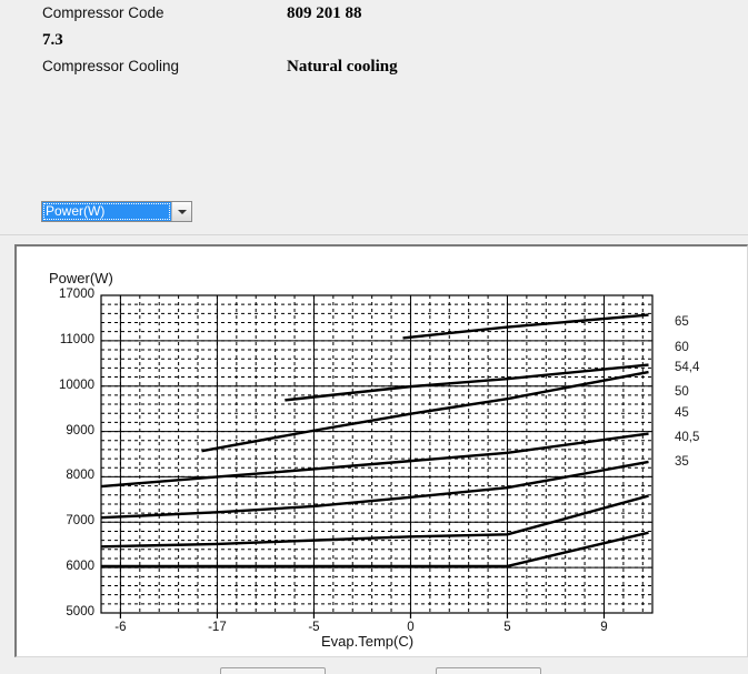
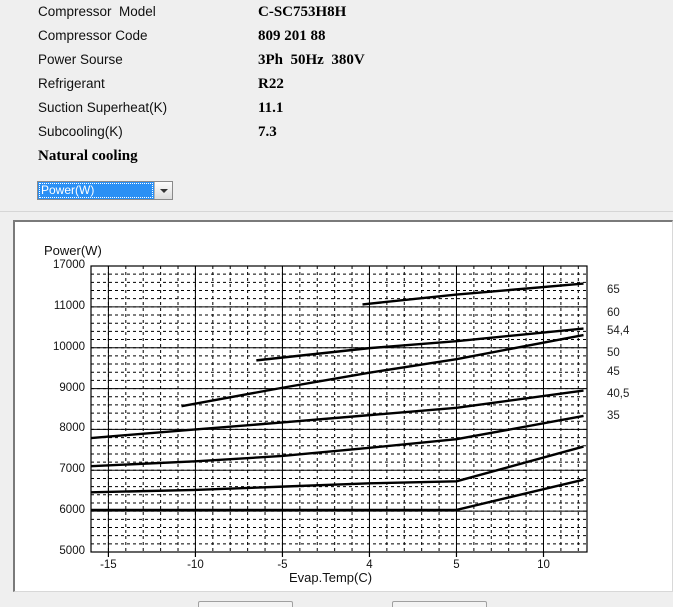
+ Compressor Model
+ C-SC753H8H
  Compressor Code
  809 201 88
+ Power Sourse
+ 3Ph 50Hz 380V
+ Refrigerant
+ R22
+ Suction Superheat(K)
+ 11.1
+ Subcooling(K)
  7.3
- Compressor Cooling
  Natural cooling
  Power(W)
  Power(W)
  Evap.Temp(C)
  5000
  6000
  7000
  8000
  9000
  10000
  11000
  17000
- -6
+ -15
- -17
+ -10
  -5
- 0
+ 4
  5
- 9
+ 10
  65
  60
  54,4
  50
  45
  40,5
  35
